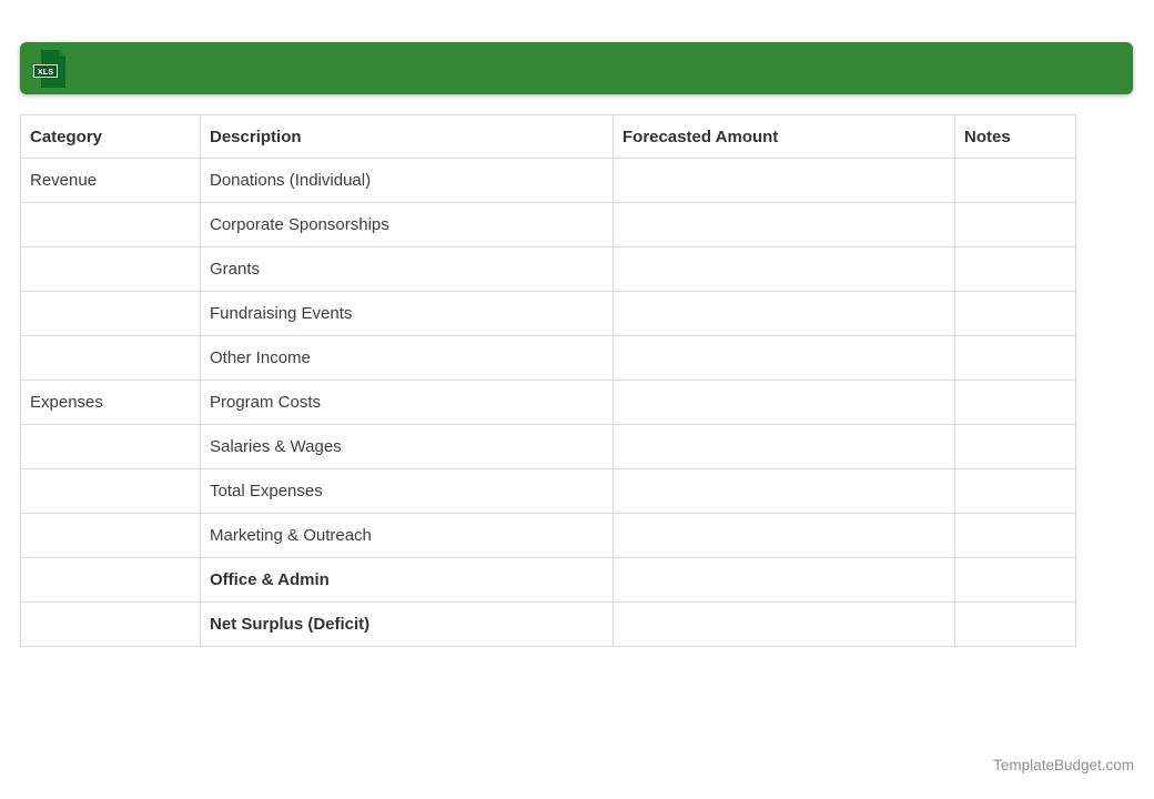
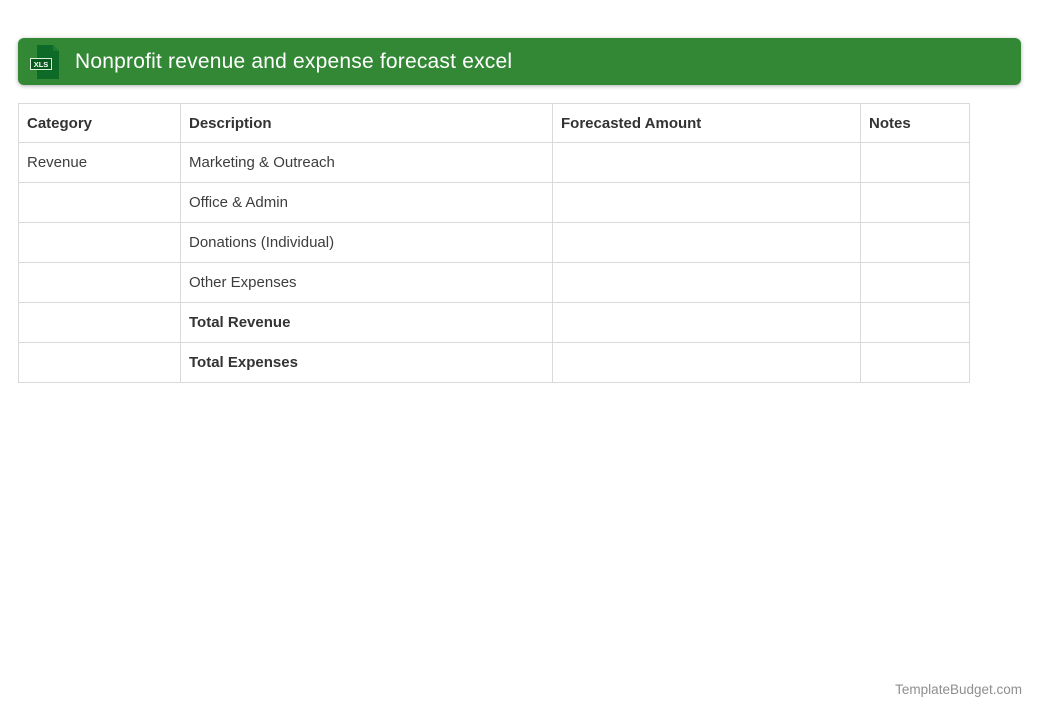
  XLS
+ Nonprofit revenue and expense forecast excel
  Category	Description	Forecasted Amount	Notes
- Revenue	Donations (Individual)
+ Revenue	Marketing & Outreach
- 	Corporate Sponsorships
- 	Grants
- 	Fundraising Events
- 	Other Income
- Expenses	Program Costs
- 	Salaries & Wages
- 	Total Expenses
+ 	Office & Admin
- 	Marketing & Outreach
+ 	Donations (Individual)
+ 	Other Expenses
+ 	Total Revenue
- 	Office & Admin
+ 	Total Expenses
- 	Net Surplus (Deficit)
  TemplateBudget.com
